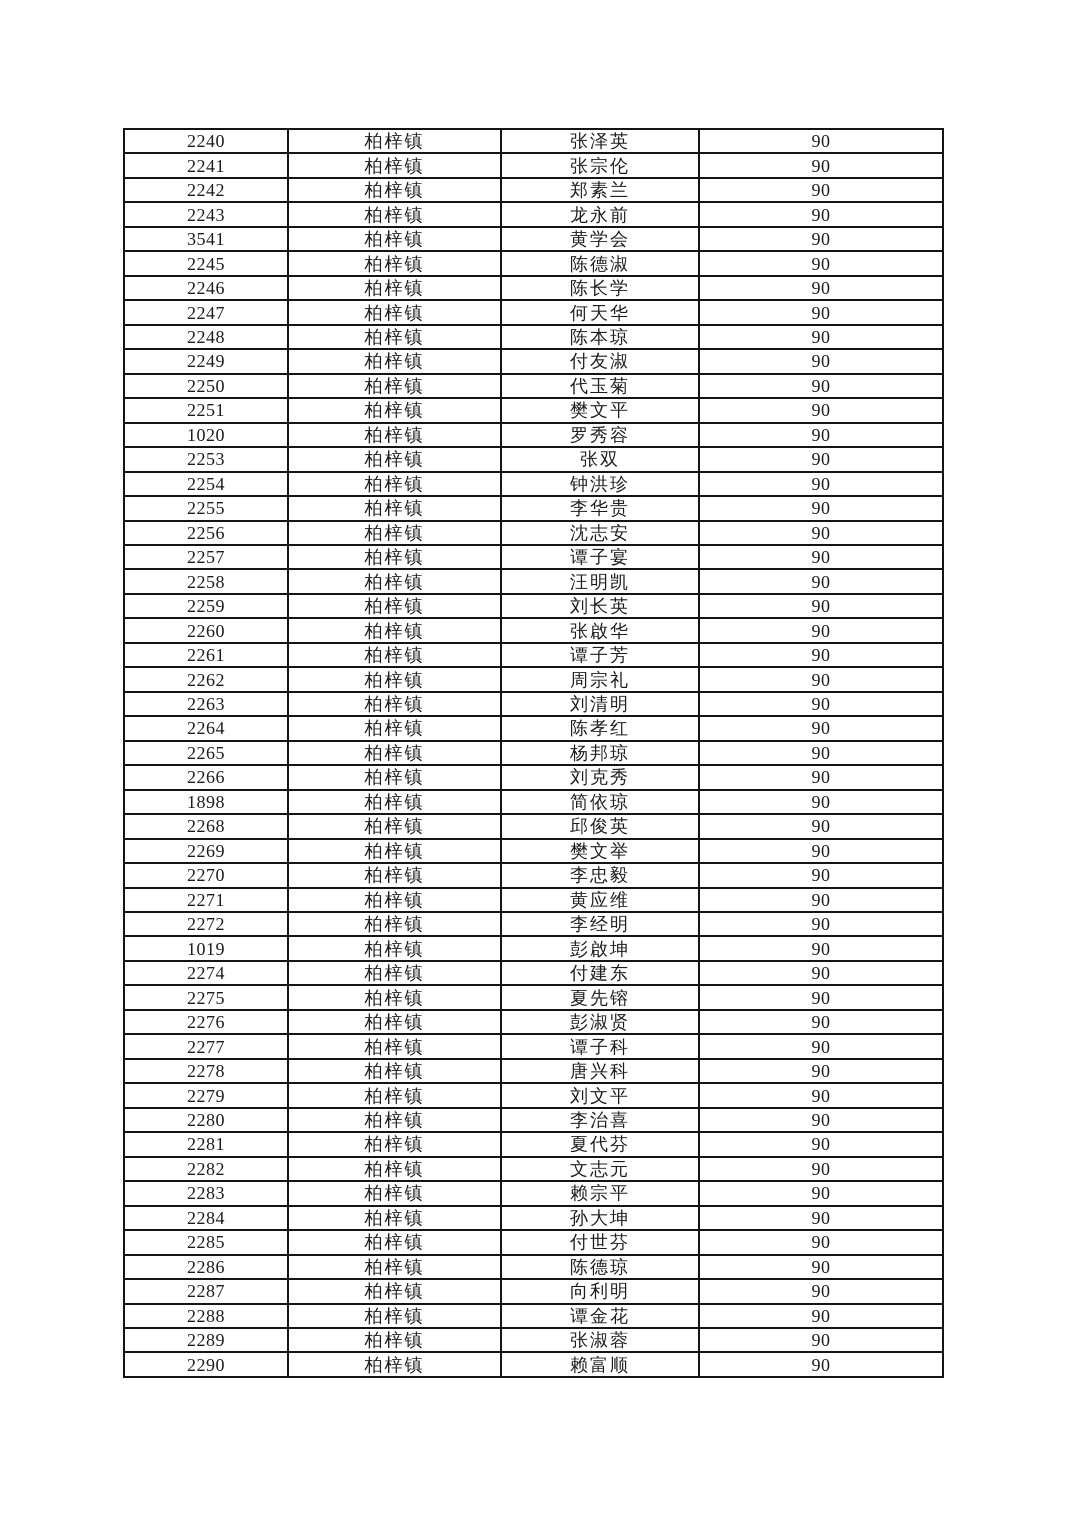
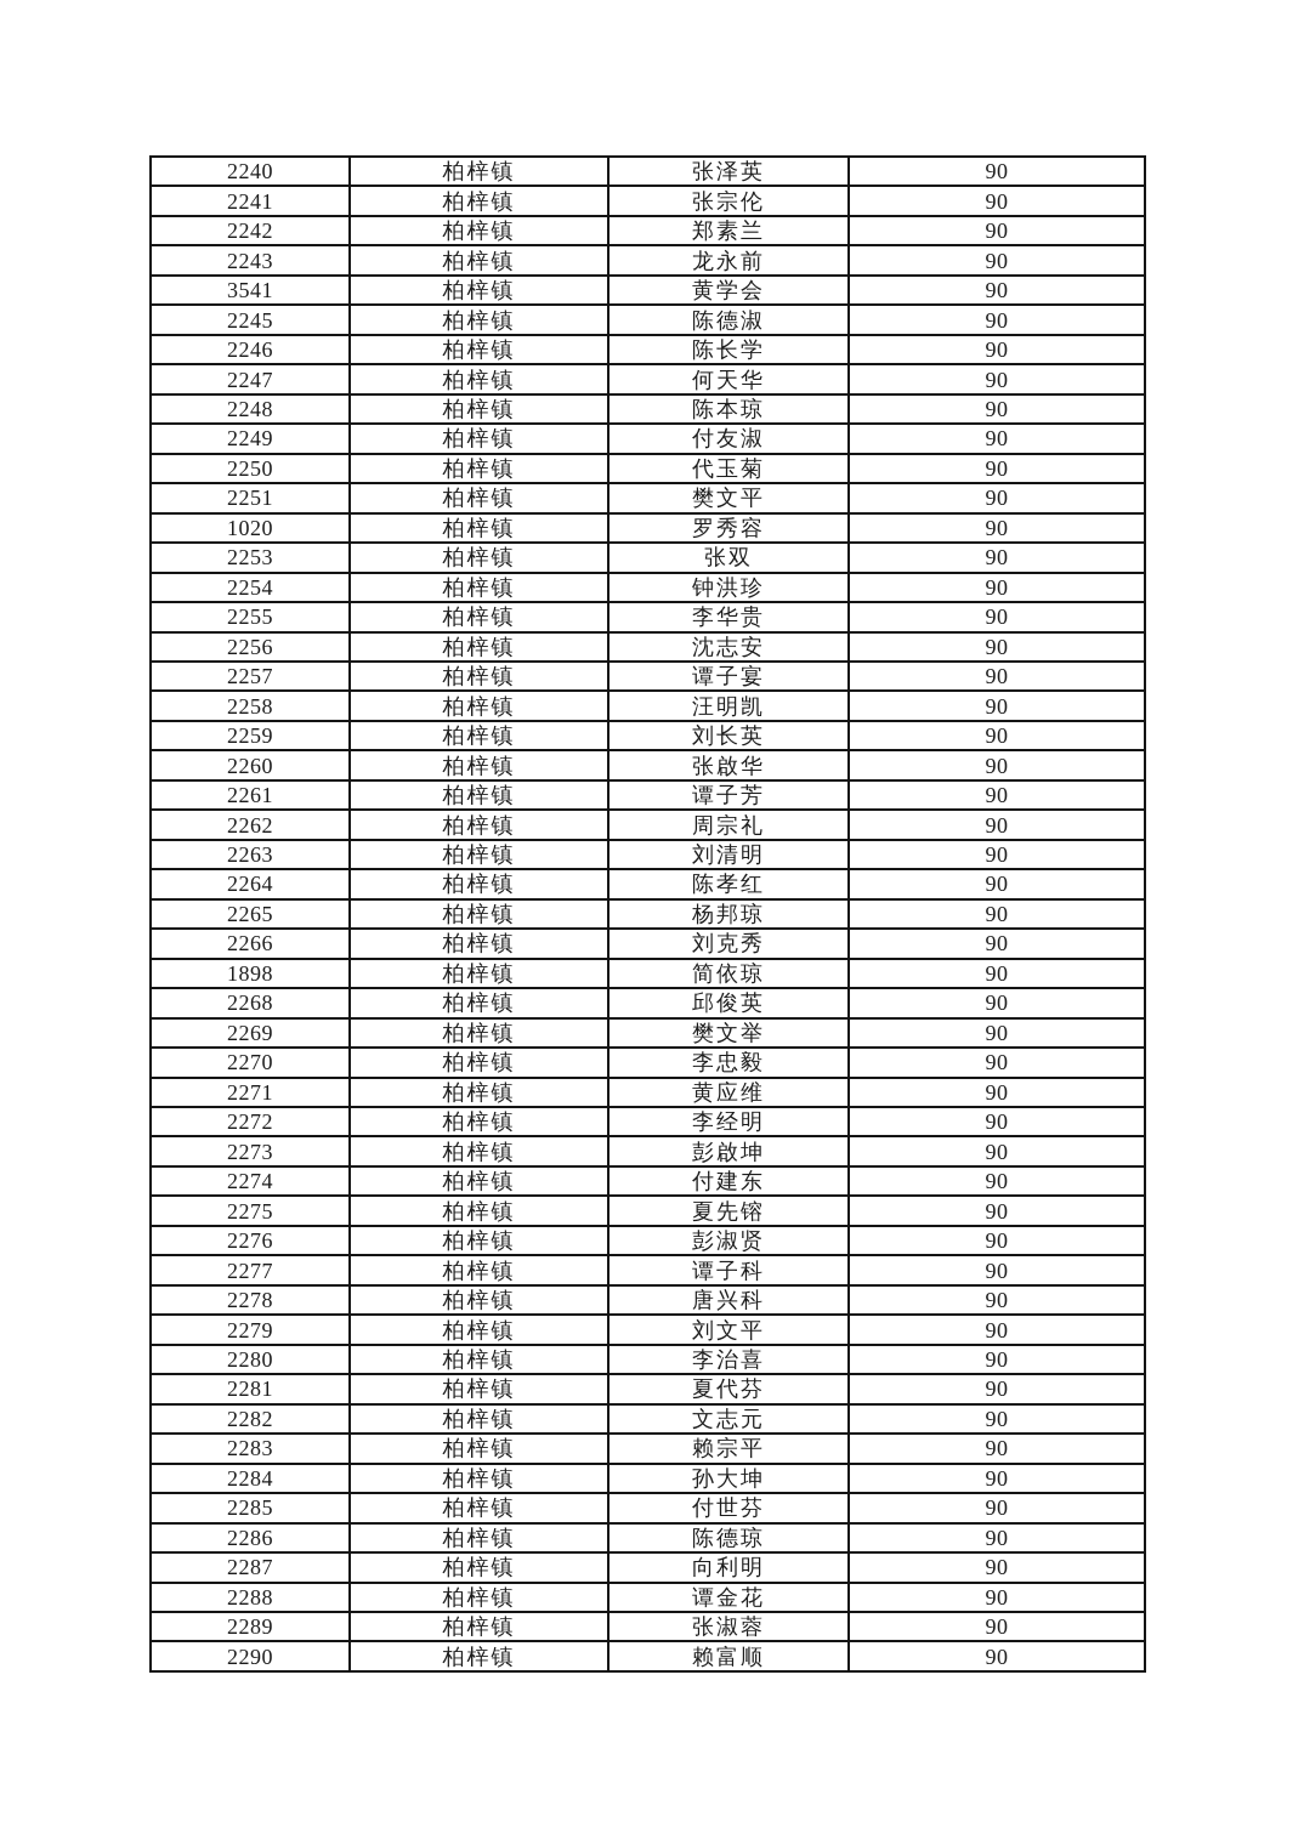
  2240	柏梓镇	张泽英	90
  2241	柏梓镇	张宗伦	90
  2242	柏梓镇	郑素兰	90
  2243	柏梓镇	龙永前	90
  3541	柏梓镇	黄学会	90
  2245	柏梓镇	陈德淑	90
  2246	柏梓镇	陈长学	90
  2247	柏梓镇	何天华	90
  2248	柏梓镇	陈本琼	90
  2249	柏梓镇	付友淑	90
  2250	柏梓镇	代玉菊	90
  2251	柏梓镇	樊文平	90
  1020	柏梓镇	罗秀容	90
  2253	柏梓镇	张双	90
  2254	柏梓镇	钟洪珍	90
  2255	柏梓镇	李华贵	90
  2256	柏梓镇	沈志安	90
  2257	柏梓镇	谭子宴	90
  2258	柏梓镇	汪明凯	90
  2259	柏梓镇	刘长英	90
  2260	柏梓镇	张啟华	90
  2261	柏梓镇	谭子芳	90
  2262	柏梓镇	周宗礼	90
  2263	柏梓镇	刘清明	90
  2264	柏梓镇	陈孝红	90
  2265	柏梓镇	杨邦琼	90
  2266	柏梓镇	刘克秀	90
  1898	柏梓镇	简依琼	90
  2268	柏梓镇	邱俊英	90
  2269	柏梓镇	樊文举	90
  2270	柏梓镇	李忠毅	90
  2271	柏梓镇	黄应维	90
  2272	柏梓镇	李经明	90
- 1019	柏梓镇	彭啟坤	90
+ 2273	柏梓镇	彭啟坤	90
  2274	柏梓镇	付建东	90
  2275	柏梓镇	夏先镕	90
  2276	柏梓镇	彭淑贤	90
  2277	柏梓镇	谭子科	90
  2278	柏梓镇	唐兴科	90
  2279	柏梓镇	刘文平	90
  2280	柏梓镇	李治喜	90
  2281	柏梓镇	夏代芬	90
  2282	柏梓镇	文志元	90
  2283	柏梓镇	赖宗平	90
  2284	柏梓镇	孙大坤	90
  2285	柏梓镇	付世芬	90
  2286	柏梓镇	陈德琼	90
  2287	柏梓镇	向利明	90
  2288	柏梓镇	谭金花	90
  2289	柏梓镇	张淑蓉	90
  2290	柏梓镇	赖富顺	90
